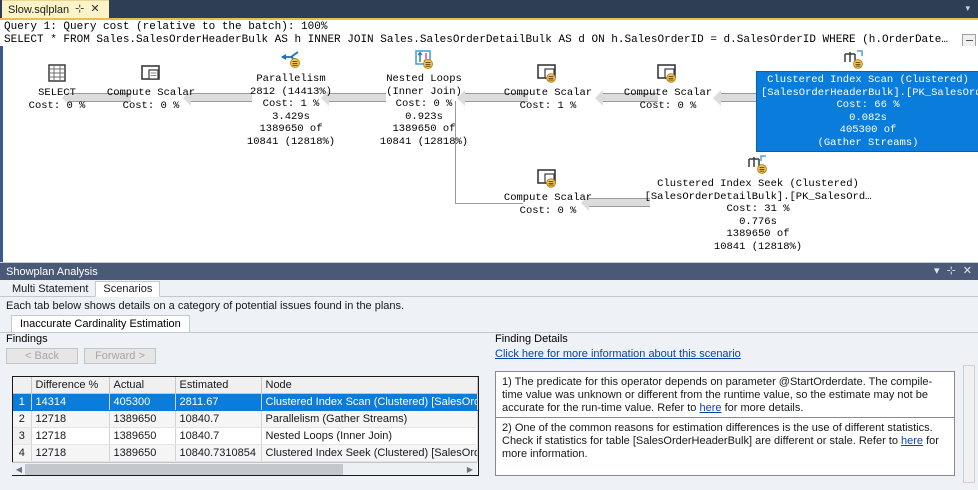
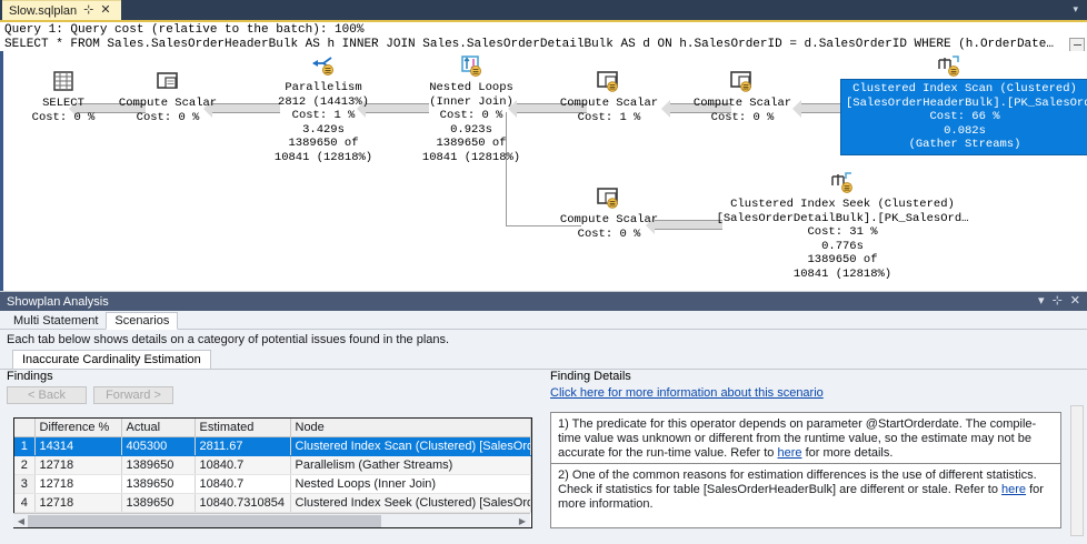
  Slow.sqlplan
  ⊹
  ✕
  ▾
  Query 1: Query cost (relative to the batch): 100%
  SELECT * FROM Sales.SalesOrderHeaderBulk AS h INNER JOIN Sales.SalesOrderDetailBulk AS d ON h.SalesOrderID = d.SalesOrderID WHERE (h.OrderDate…
  SELECT
  Cost: 0 %
  Compute Scalar
  Cost: 0 %
  Parallelism
  2812 (14413%)
  Cost: 1 %
  3.429s
  1389650 of
  10841 (12818%)
  Nested Loops
  (Inner Join)
  Cost: 0 %
  0.923s
  1389650 of
  10841 (12818%)
  Compute Scalar
  Cost: 1 %
  Compute Scalar
  Cost: 0 %
  Clustered Index Scan (Clustered)
  [SalesOrderHeaderBulk].[PK_SalesOr
  Cost: 66 %
  0.082s
- 405300 of
  (Gather Streams)
  Compute Scalar
  Cost: 0 %
  Clustered Index Seek (Clustered)
  [SalesOrderDetailBulk].[PK_SalesOrd…
  Cost: 31 %
  0.776s
  1389650 of
  10841 (12818%)
  Showplan Analysis
  ▾
  ⊹
  ✕
  Multi Statement
  Scenarios
  Each tab below shows details on a category of potential issues found in the plans.
  Inaccurate Cardinality Estimation
  Findings
  < Back
  Forward >
  	Difference %	Actual	Estimated	Node
  1	14314	405300	2811.67	Clustered Index Scan (Clustered) [SalesOrd
  2	12718	1389650	10840.7	Parallelism (Gather Streams)
  3	12718	1389650	10840.7	Nested Loops (Inner Join)
  4	12718	1389650	10840.7310854	Clustered Index Seek (Clustered) [SalesOrd
  ◀
  ▶
  Finding Details
  Click here for more information about this scenario
  1) The predicate for this operator depends on parameter @StartOrderdate. The compile-time value was unknown or different from the runtime value, so the estimate may not be accurate for the run-time value. Refer to here for more details.
  2) One of the common reasons for estimation differences is the use of different statistics. Check if statistics for table [SalesOrderHeaderBulk] are different or stale. Refer to here for more information.
